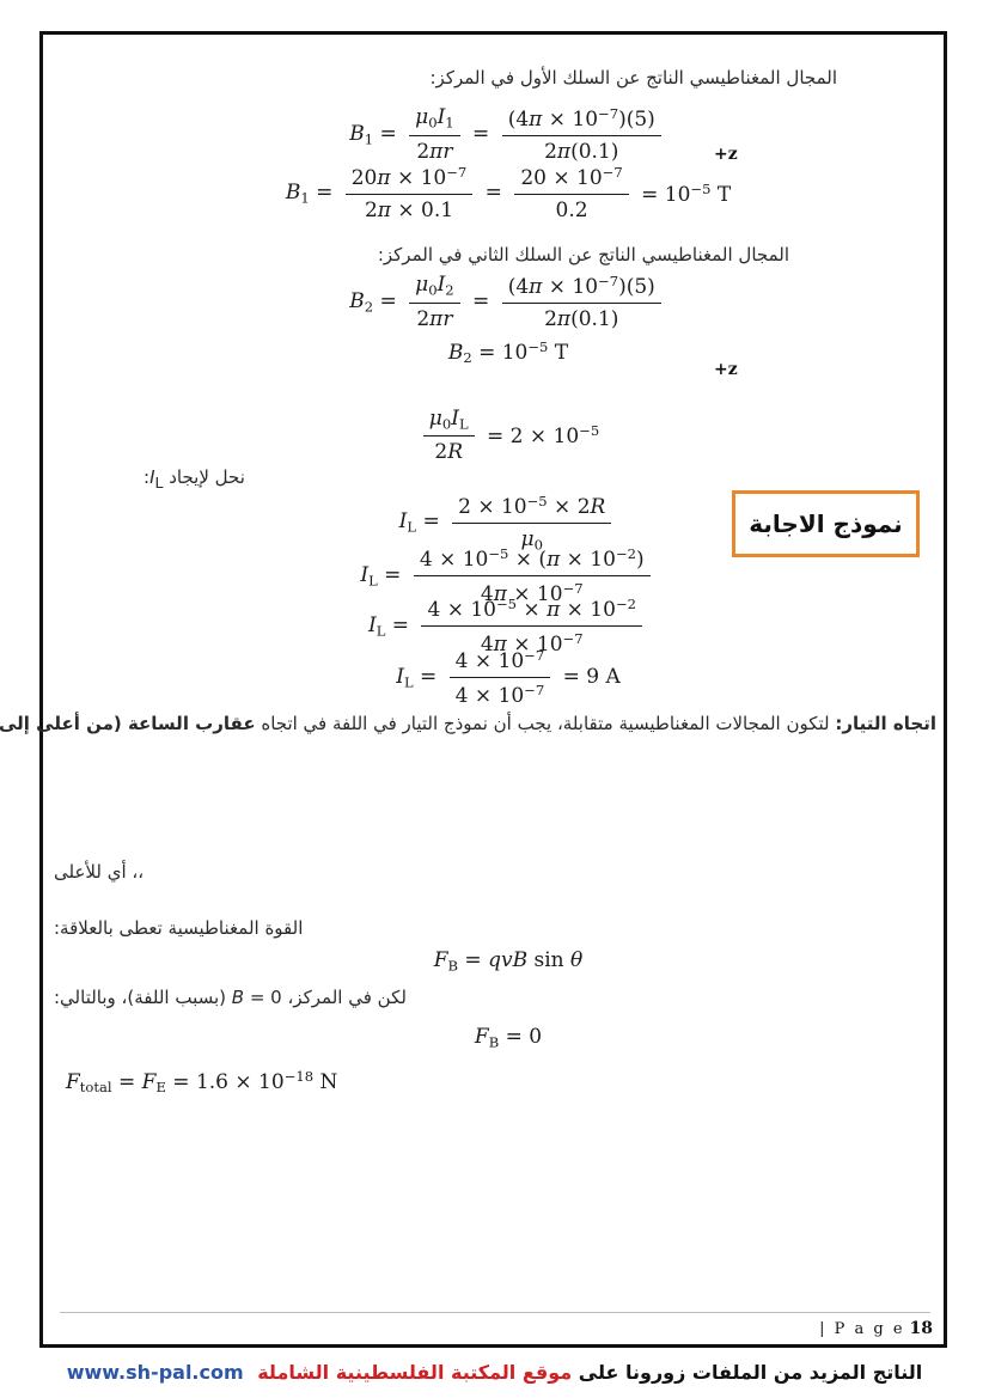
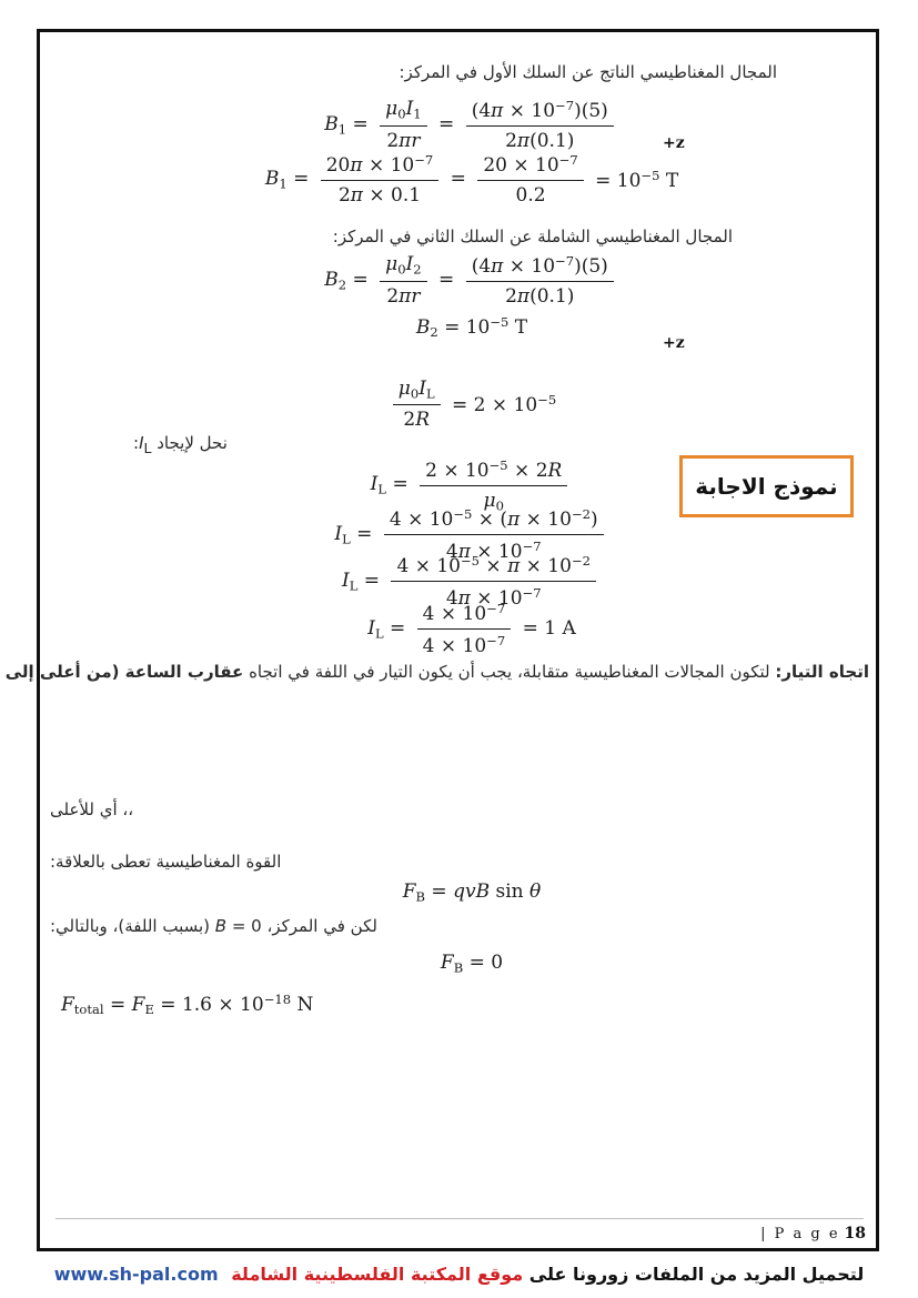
  المجال المغناطيسي الناتج عن السلك الأول في المركز:
  B1 =
  μ0I1
  2πr
  =
  (4π × 10−7)(5)
  2π(0.1)
  +z
  B1 =
  20π × 10−7
  2π × 0.1
  =
  20 × 10−7
  0.2
  = 10−5 T
- المجال المغناطيسي الناتج عن السلك الثاني في المركز:
+ المجال المغناطيسي الشاملة عن السلك الثاني في المركز:
  B2 =
  μ0I2
  2πr
  =
  (4π × 10−7)(5)
  2π(0.1)
  B2 = 10−5 T
  +z
  μ0IL
  2R
  = 2 × 10−5
  نحل لإيجاد IL:
  نموذج الاجابة
  IL =
  2 × 10−5 × 2R
  μ0
  IL =
  4 × 10−5 × (π × 10−2)
  4π × 10−7
  IL =
  4 × 10−5 × π × 10−2
  4π × 10−7
  IL =
  4 × 10−7
  4 × 10−7
- = 9 A
+ = 1 A
- اتجاه التيار: لتكون المجالات المغناطيسية متقابلة، يجب أن نموذج التيار في اللفة في اتجاه عقارب الساعة (من أعلى إلى
+ اتجاه التيار: لتكون المجالات المغناطيسية متقابلة، يجب أن يكون التيار في اللفة في اتجاه عقارب الساعة (من أعلى إلى
  ،، أي للأعلى
  القوة المغناطيسية تعطى بالعلاقة:
  FB = qvB sin θ
  لكن في المركز، B = 0 (بسبب اللفة)، وبالتالي:
  FB = 0
  Ftotal = FE = 1.6 × 10−18 N
  | P a g e 18
- الناتج المزيد من الملفات زورونا على موقع المكتبة الفلسطينية الشاملة www.sh-pal.com
+ لتحميل المزيد من الملفات زورونا على موقع المكتبة الفلسطينية الشاملة www.sh-pal.com
